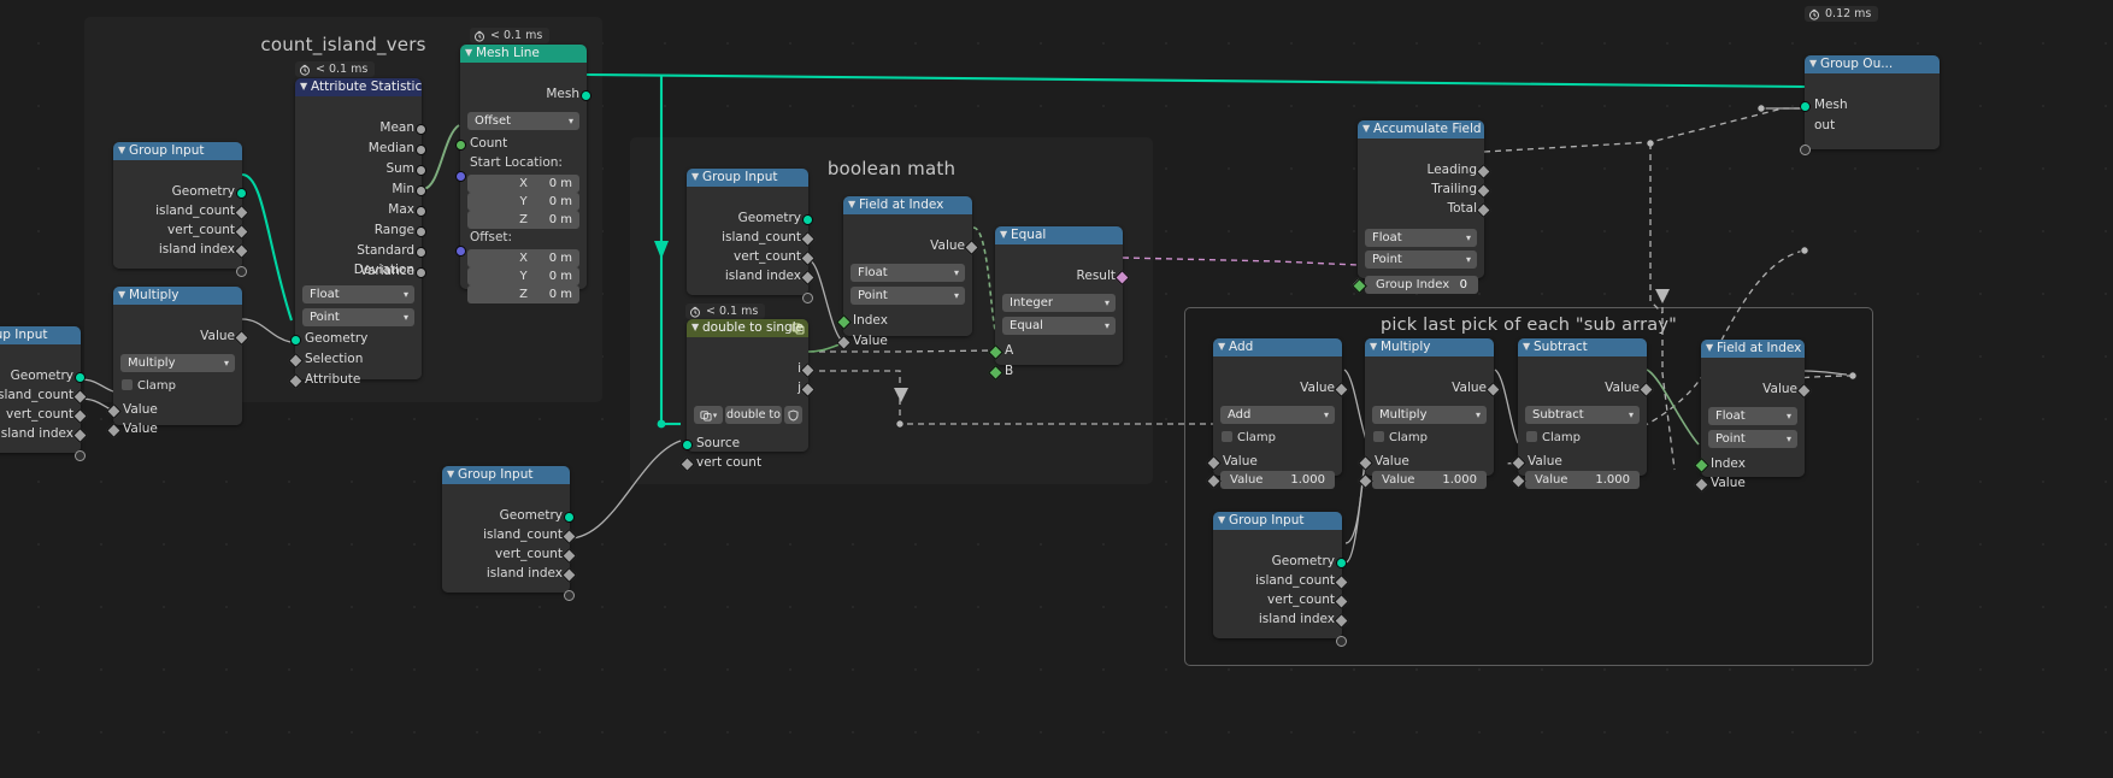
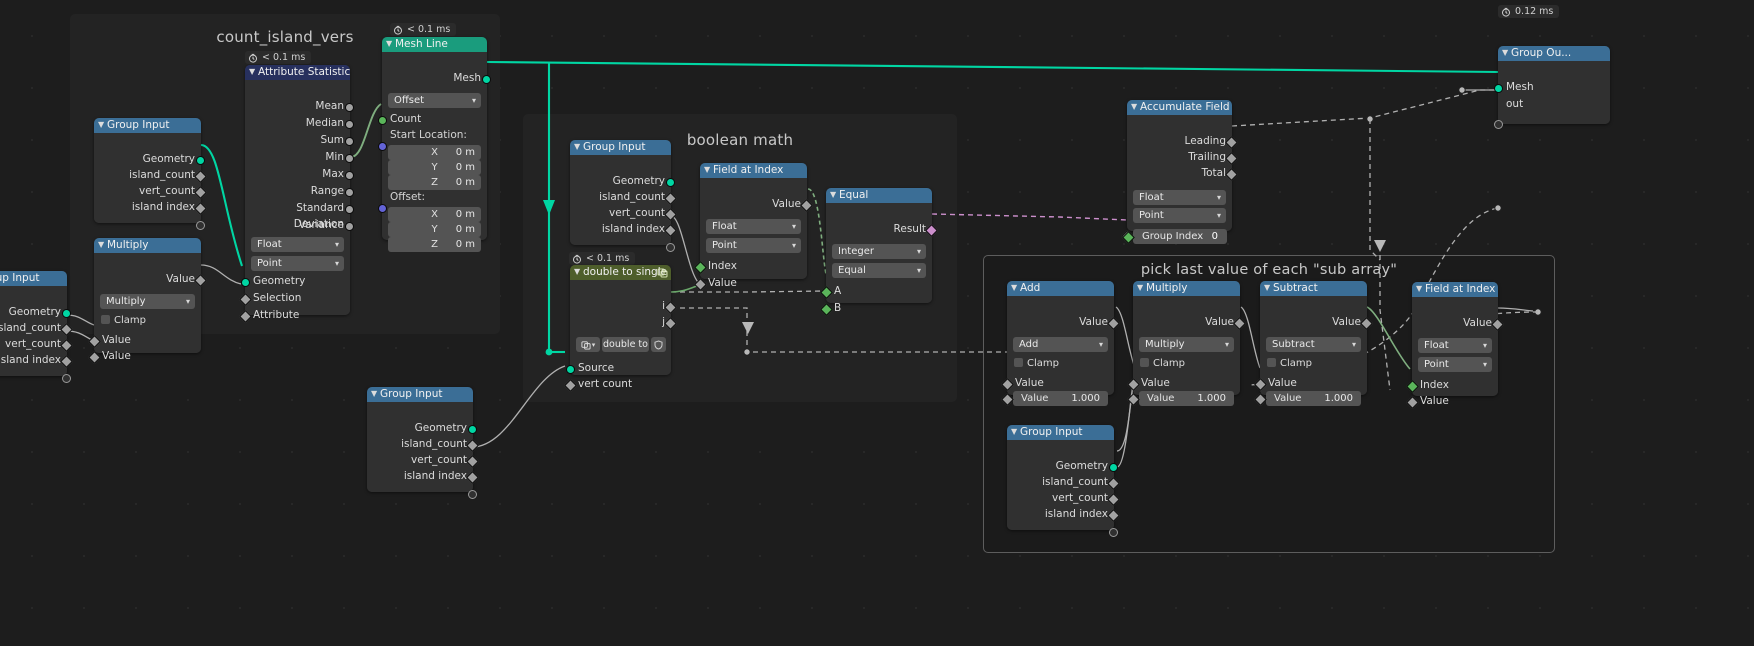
  count_island_vers
  boolean math
- pick last pick of each "sub array"
+ pick last value of each "sub array"
  < 0.1 ms
  < 0.1 ms
  < 0.1 ms
  0.12 ms
  ▼ Group Input
  Geometry
  island_count
  vert_count
  island index
  ▼ Attribute Statistic
  Mean
  Median
  Sum
  Min
  Max
  Range
  Standard Deviation
  Variance
  Float
  ▾
  Point
  ▾
  Geometry
  Selection
  Attribute
  ▼ Mesh Line
  Mesh
  Offset
  ▾
  Count
  Start Location:
  X
  0 m
  Y
  0 m
  Z
  0 m
  Offset:
  X
  0 m
  Y
  0 m
  Z
  0 m
  ▼ Multiply
  Value
  Multiply
  ▾
  Clamp
  Value
  Value
  Geometry
  sland_count
  vert_count
  sland index
  ▼ Group Input
  Geometry
  island_count
  vert_count
  island index
  ▼ Group Input
  Geometry
  island_count
  vert_count
  island index
  ▼ double to singl
  i
  j
  ▾
  Source
  vert count
  ▼ Field at Index
  Value
  Float
  ▾
  Point
  ▾
  Index
  Value
  ▼ Equal
  Result
  Integer
  ▾
  Equal
  ▾
  A
  B
  ▼ Accumulate Field
  Leading
  Trailing
  Total
  Float
  ▾
  Point
  ▾
  Group Index
  0
  ▼ Add
  Value
  Add
  ▾
  Clamp
  Value
  Value
  1.000
  ▼ Multiply
  Value
  Multiply
  ▾
  Clamp
  Value
  Value
  1.000
  ▼ Subtract
  Value
  Subtract
  ▾
  Clamp
  Value
  Value
  1.000
  ▼ Field at Index
  Value
  Float
  ▾
  Point
  ▾
  Index
  Value
  ▼ Group Input
  Geometry
  island_count
  vert_count
  island index
  ▼ Group Ou...
  Mesh
  out
